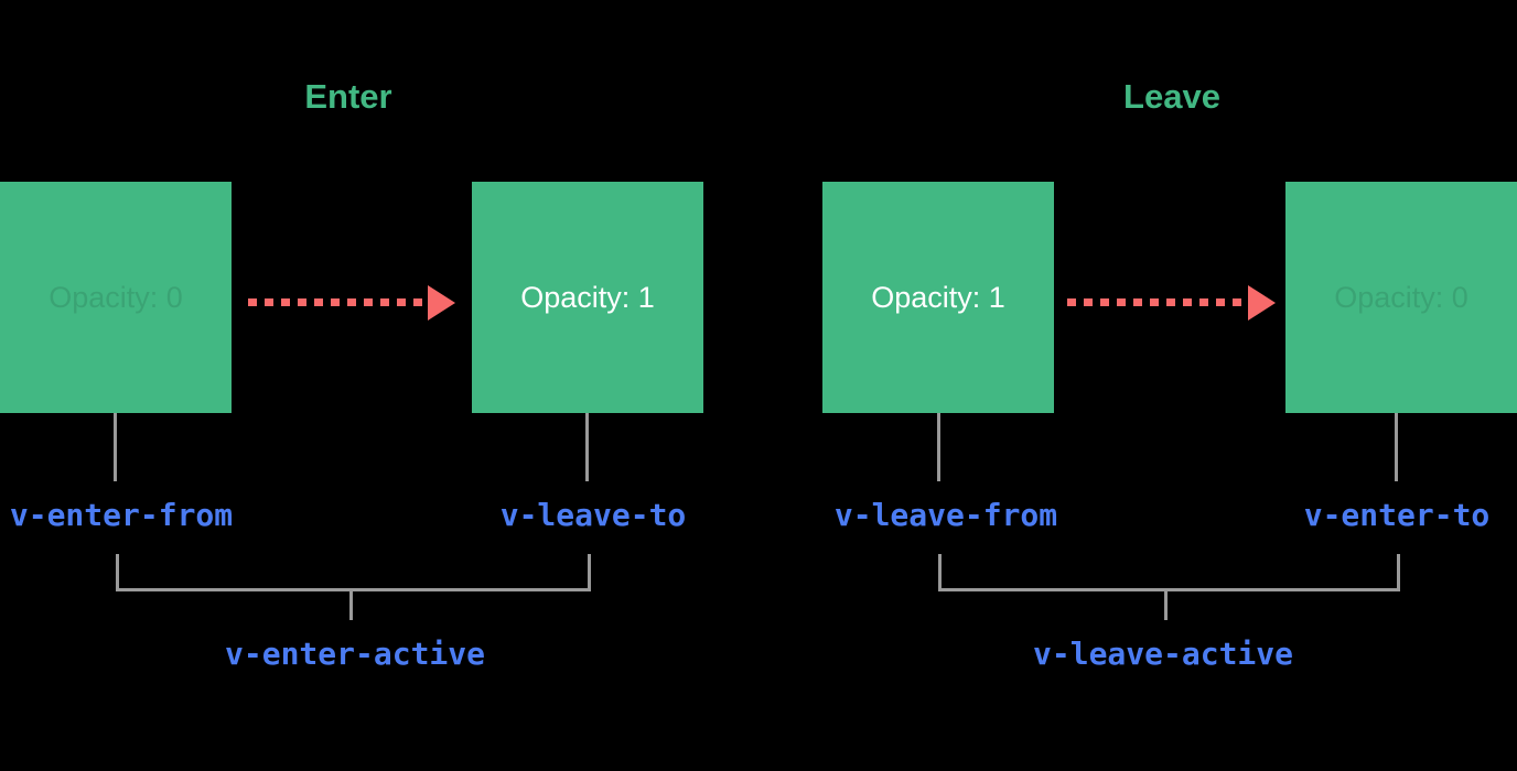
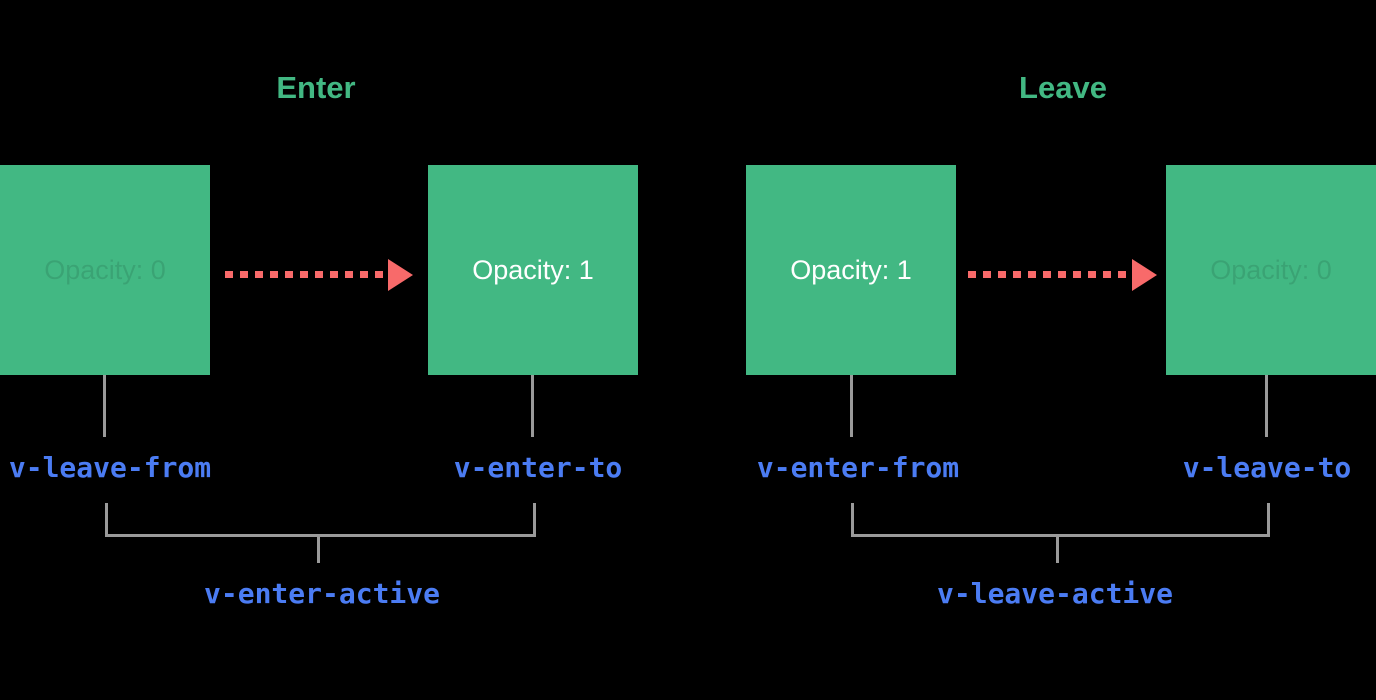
  Enter
  Opacity: 1
- v-enter-from
+ v-leave-from
- v-leave-to
+ v-enter-to
  v-enter-active
  Leave
  Opacity: 1
- v-leave-from
+ v-enter-from
- v-enter-to
+ v-leave-to
  v-leave-active
